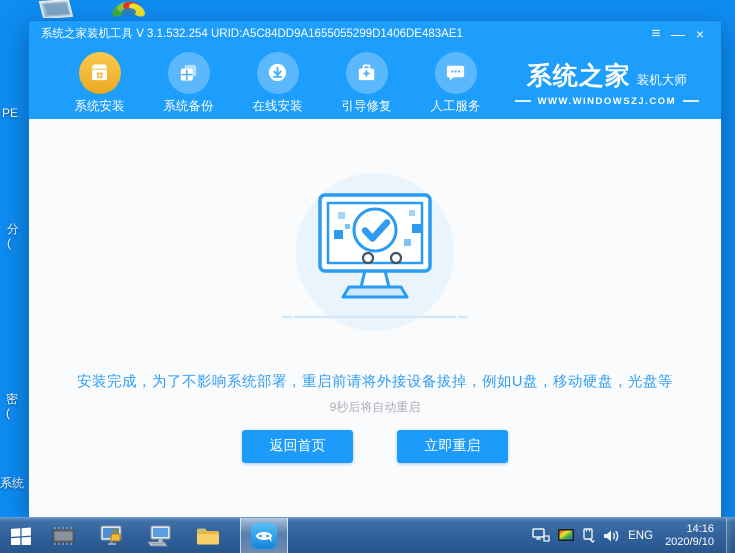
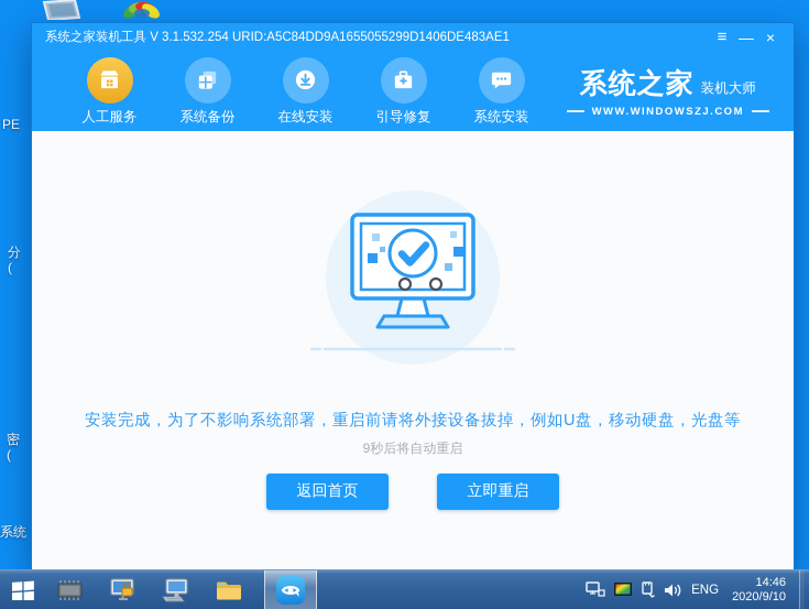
  PE
  分(
  密(
  系统
  系统之家装机工具 V 3.1.532.254 URID:A5C84DD9A1655055299D1406DE483AE1
  ≡
  —
  ×
- 系统安装
+ 人工服务
  系统备份
  在线安装
  引导修复
- 人工服务
+ 系统安装
  系统之家
  装机大师
  WWW.WINDOWSZJ.COM
  安装完成，为了不影响系统部署，重启前请将外接设备拔掉，例如U盘，移动硬盘，光盘等
  9秒后将自动重启
  返回首页
  立即重启
  ENG
- 14:16
+ 14:46
  2020/9/10
